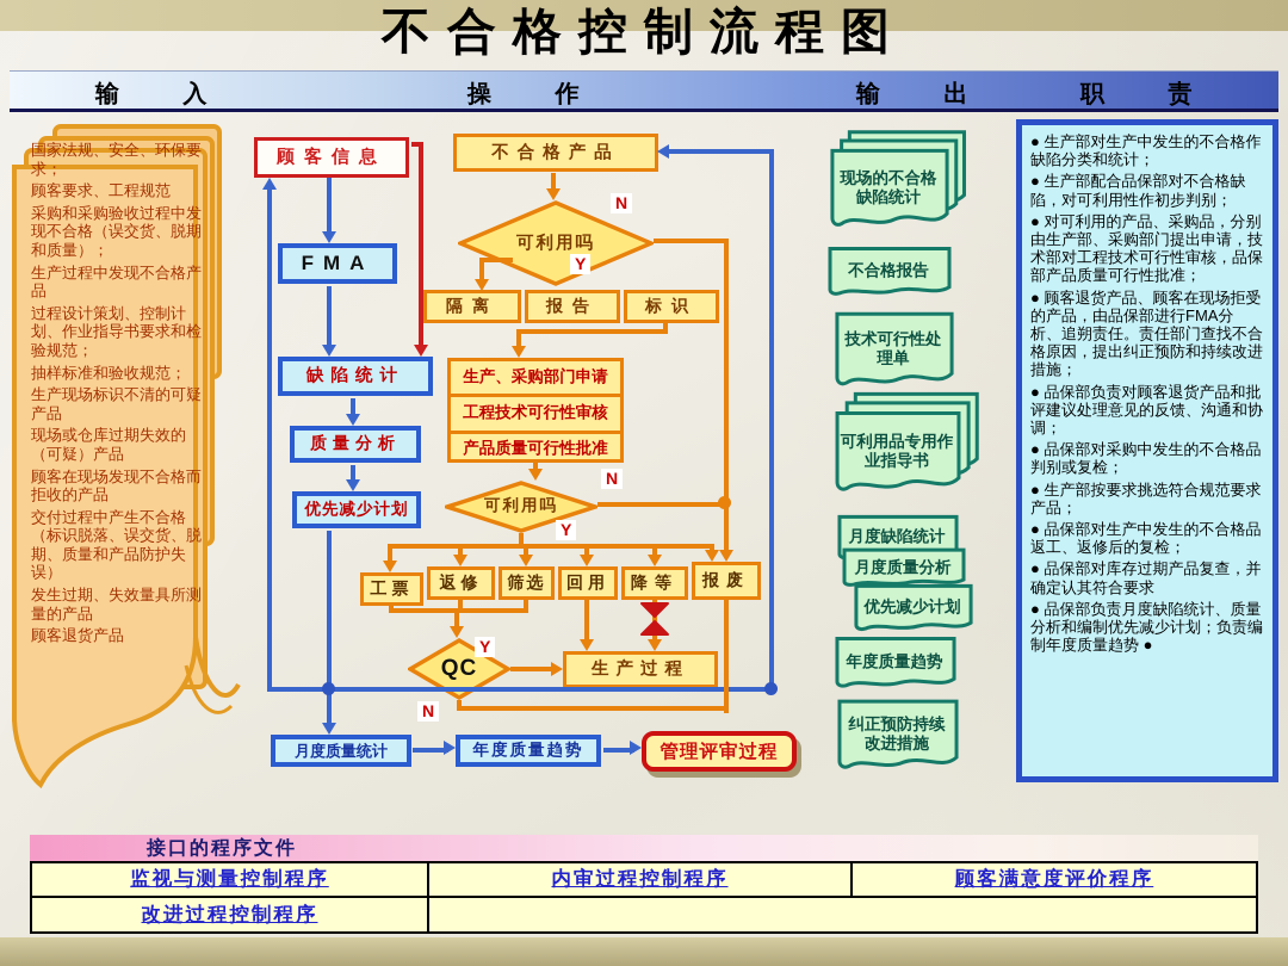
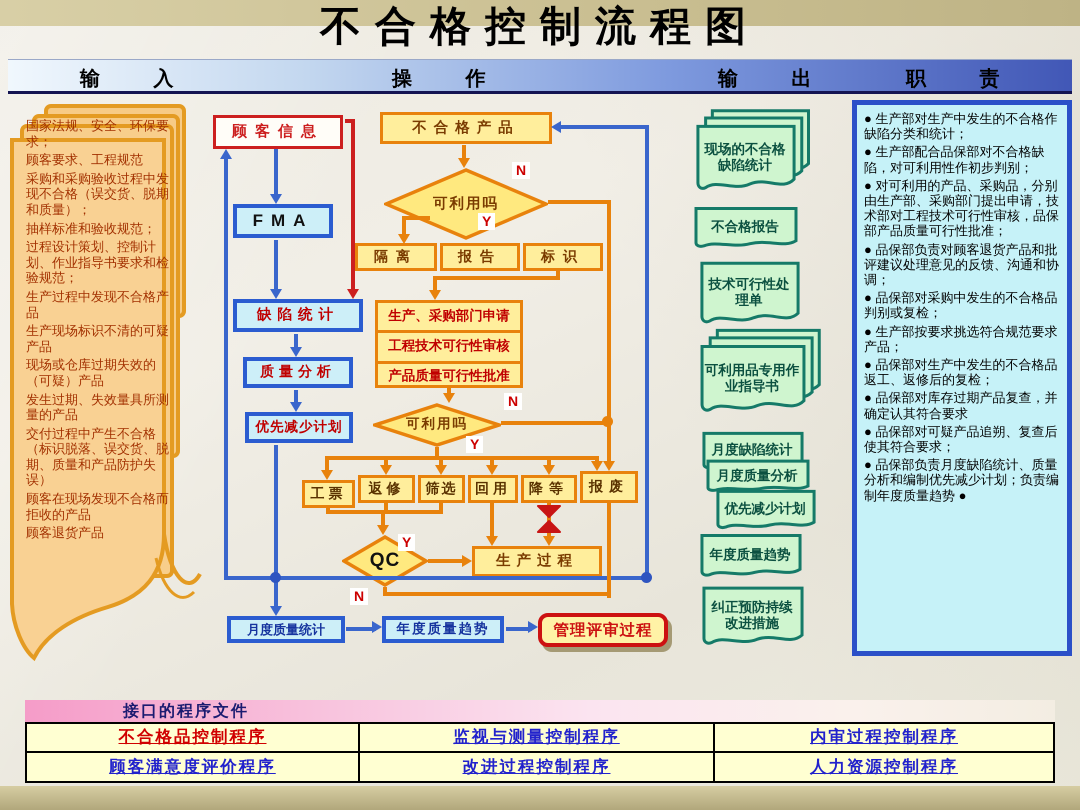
  不合格控制流程图
  输 入
  操 作
  输 出
  职 责
  国家法规、安全、环保要求；
  顾客要求、工程规范
  采购和采购验收过程中发现不合格（误交货、脱期和质量）；
- 生产过程中发现不合格产品
+ 抽样标准和验收规范；
  过程设计策划、控制计划、作业指导书要求和检验规范；
- 抽样标准和验收规范；
+ 生产过程中发现不合格产品
  生产现场标识不清的可疑产品
  现场或仓库过期失效的（可疑）产品
- 顾客在现场发现不合格而拒收的产品
+ 发生过期、失效量具所测量的产品
  交付过程中产生不合格（标识脱落、误交货、脱期、质量和产品防护失误）
- 发生过期、失效量具所测量的产品
+ 顾客在现场发现不合格而拒收的产品
  顾客退货产品
  顾客信息
  不合格产品
  FMA
  缺陷统计
  隔离
  报告
  标识
  生产、采购部门申请
  工程技术可行性审核
  产品质量可行性批准
  质量分析
  优先减少计划
  可利用吗
  可利用吗
  QC
  工票
  返修
  筛选
  回用
  降等
  报废
  生产过程
  月度质量统计
  年度质量趋势
  管理评审过程
  N
  Y
  N
  Y
  Y
  N
  现场的不合格缺陷统计
  不合格报告
  技术可行性处理单
  可利用品专用作业指导书
  月度缺陷统计
  月度质量分析
  优先减少计划
  年度质量趋势
  纠正预防持续改进措施
  ● 生产部对生产中发生的不合格作缺陷分类和统计；
  ● 生产部配合品保部对不合格缺陷，对可利用性作初步判别；
  ● 对可利用的产品、采购品，分别由生产部、采购部门提出申请，技术部对工程技术可行性审核，品保部产品质量可行性批准；
- ● 顾客退货产品、顾客在现场拒受的产品，由品保部进行FMA分析、追朔责任。责任部门查找不合格原因，提出纠正预防和持续改进措施；
  ● 品保部负责对顾客退货产品和批评建议处理意见的反馈、沟通和协调；
  ● 品保部对采购中发生的不合格品判别或复检；
  ● 生产部按要求挑选符合规范要求产品；
  ● 品保部对生产中发生的不合格品返工、返修后的复检；
  ● 品保部对库存过期产品复查，并确定认其符合要求
+ ● 品保部对可疑产品追朔、复查后使其符合要求；
  ● 品保部负责月度缺陷统计、质量分析和编制优先减少计划；负责编制年度质量趋势 ●
  接口的程序文件
+ 不合格品控制程序
  监视与测量控制程序
  内审过程控制程序
  顾客满意度评价程序
  改进过程控制程序
+ 人力资源控制程序
